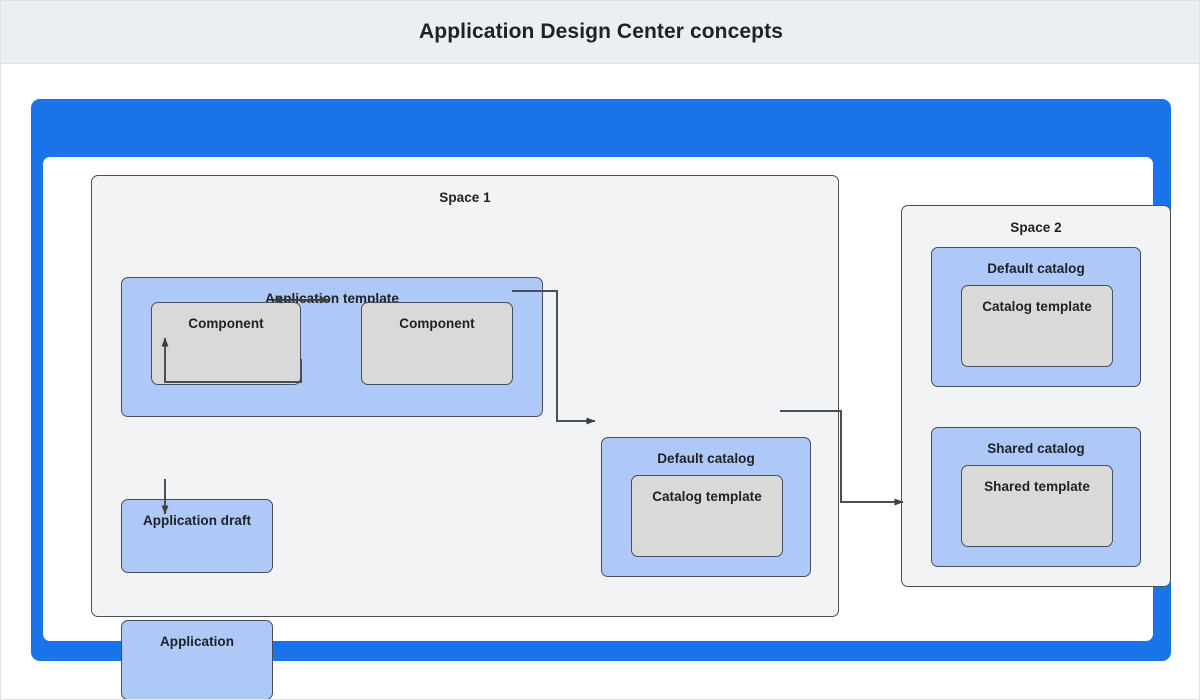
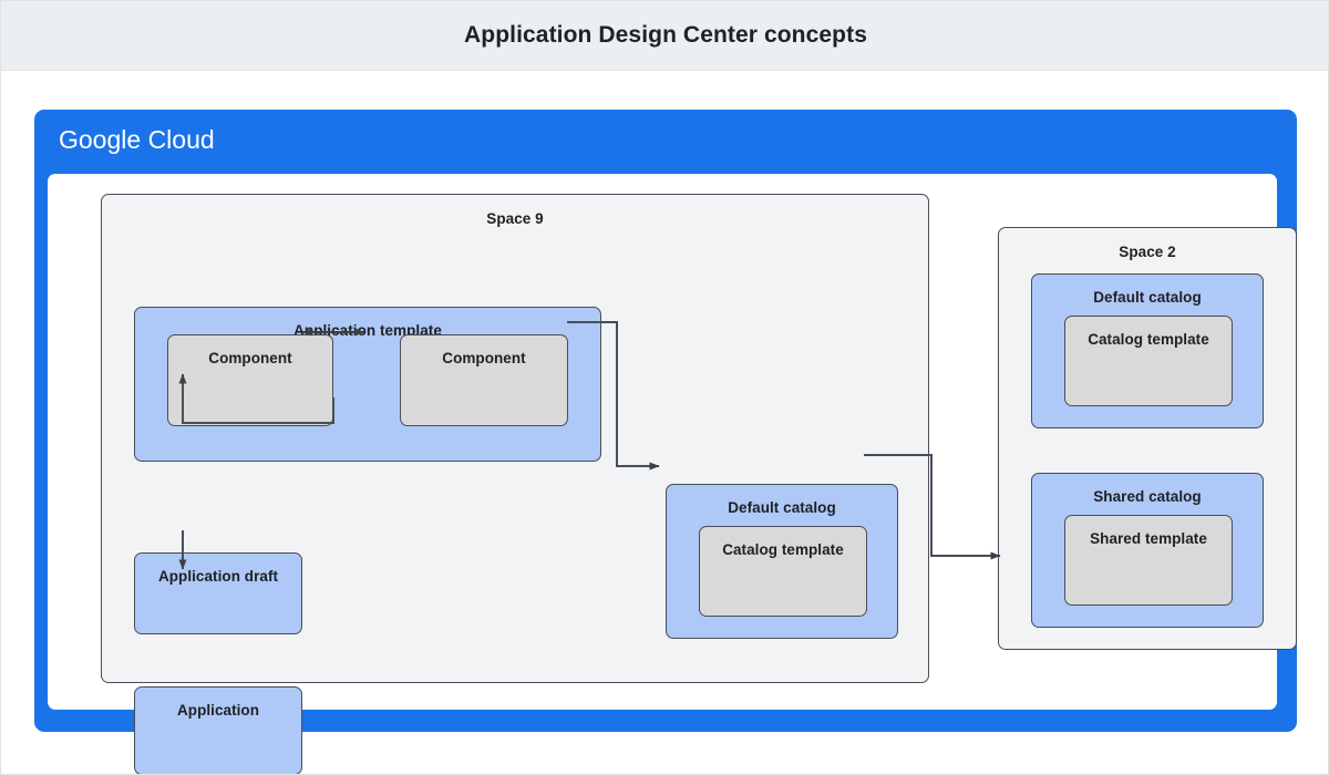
  Application Design Center concepts
+ Google Cloud
- Space 1
+ Space 9
  Application template
  Component
  Component
  Application draft
  Application
  Default catalog
  Catalog template
  Space 2
  Default catalog
  Catalog template
  Shared catalog
  Shared template
